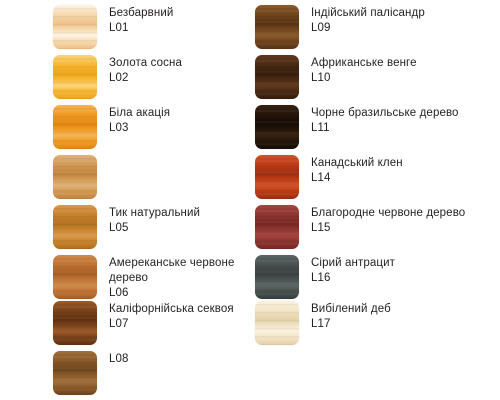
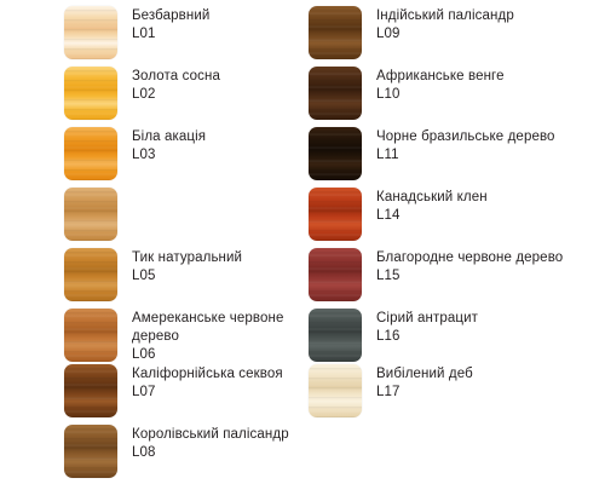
  Безбарвний
  L01
  Золота сосна
  L02
  Біла акація
  L03
  Тик натуральний
  L05
  Амереканське червоне
  дерево
  L06
  Каліфорнійська секвоя
  L07
+ Королівський палісандр
  L08
  Індійський палісандр
  L09
  Африканське венге
  L10
  Чорне бразильське дерево
  L11
  Канадський клен
  L14
  Благородне червоне дерево
  L15
  Сірий антрацит
  L16
  Вибілений деб
  L17
